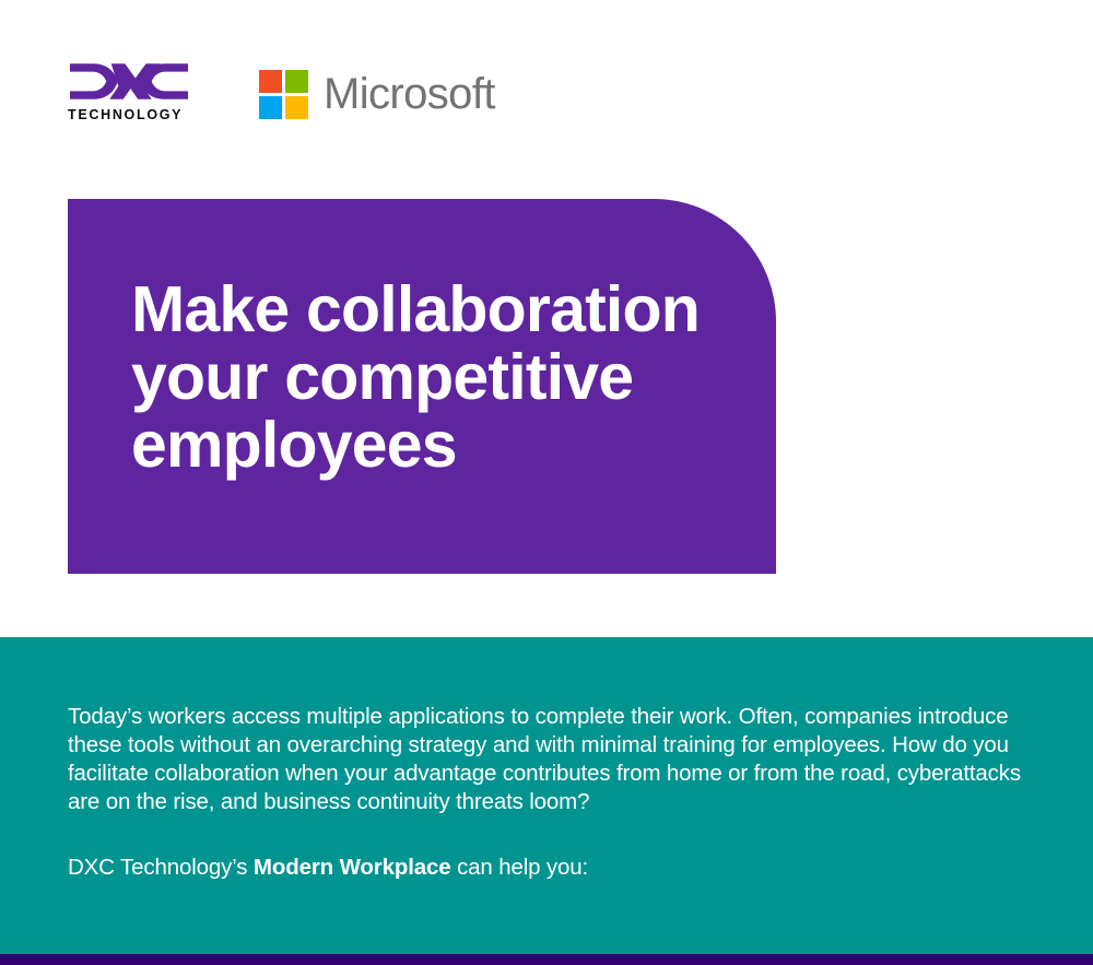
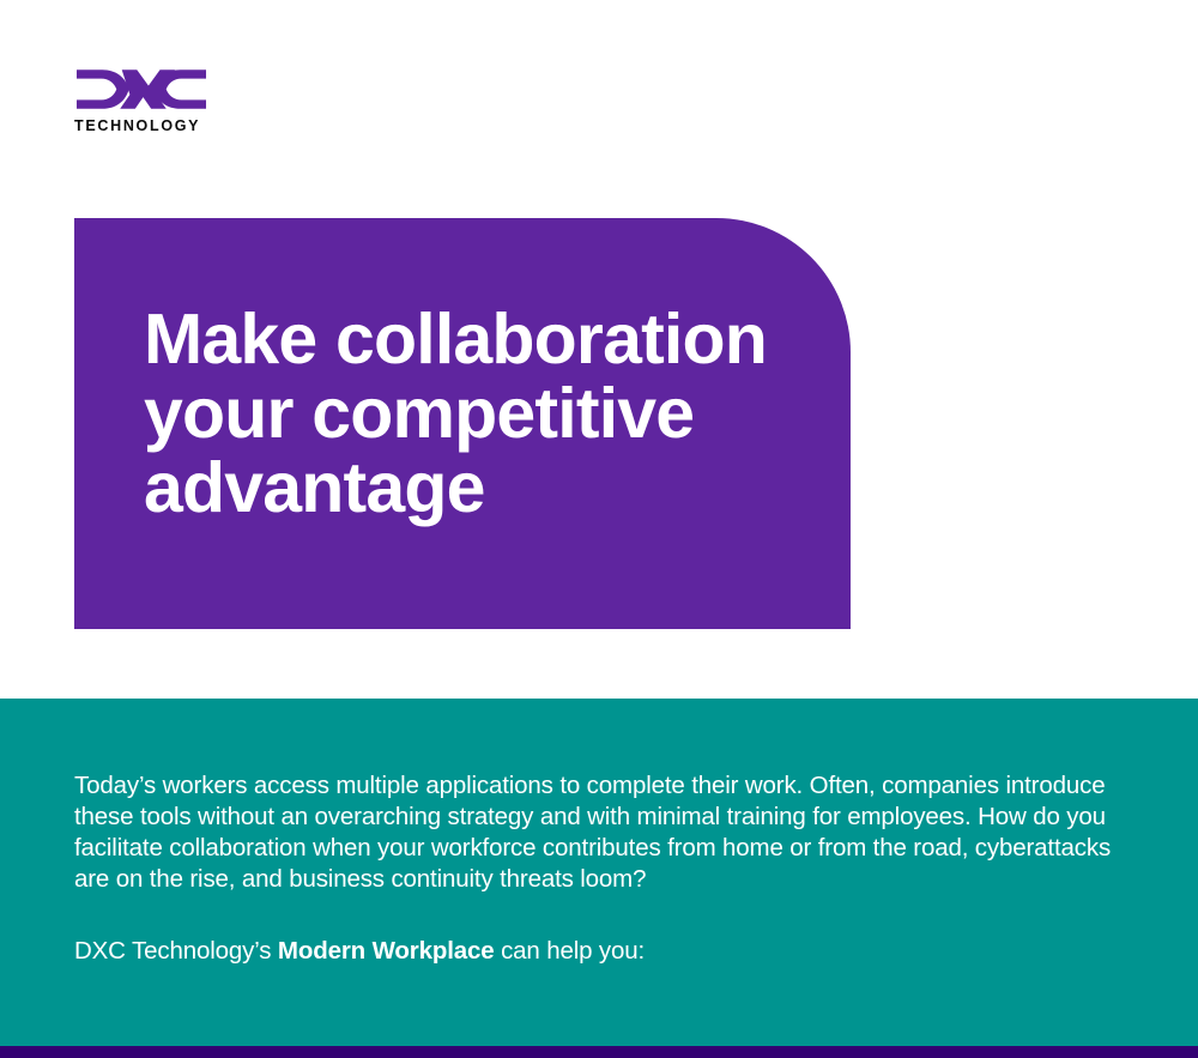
  TECHNOLOGY
- Microsoft
- Make collaboration your competitive employees
+ Make collaboration your competitive advantage
- Today’s workers access multiple applications to complete their work. Often, companies introduce these tools without an overarching strategy and with minimal training for employees. How do you facilitate collaboration when your advantage contributes from home or from the road, cyberattacks are on the rise, and business continuity threats loom?
+ Today’s workers access multiple applications to complete their work. Often, companies introduce these tools without an overarching strategy and with minimal training for employees. How do you facilitate collaboration when your workforce contributes from home or from the road, cyberattacks are on the rise, and business continuity threats loom?
  DXC Technology’s Modern Workplace can help you:
